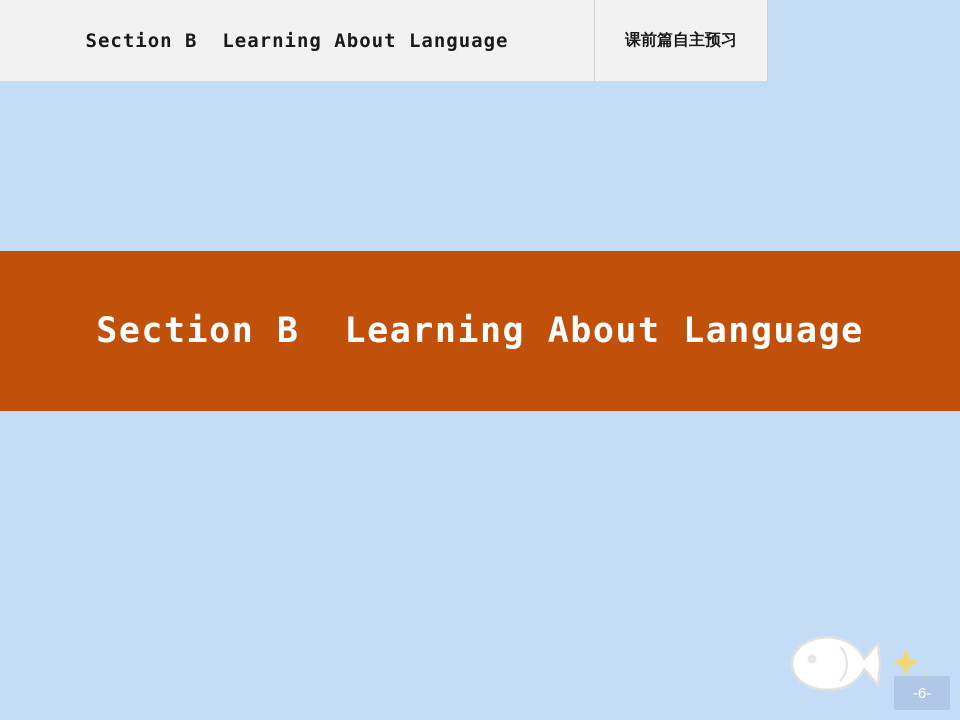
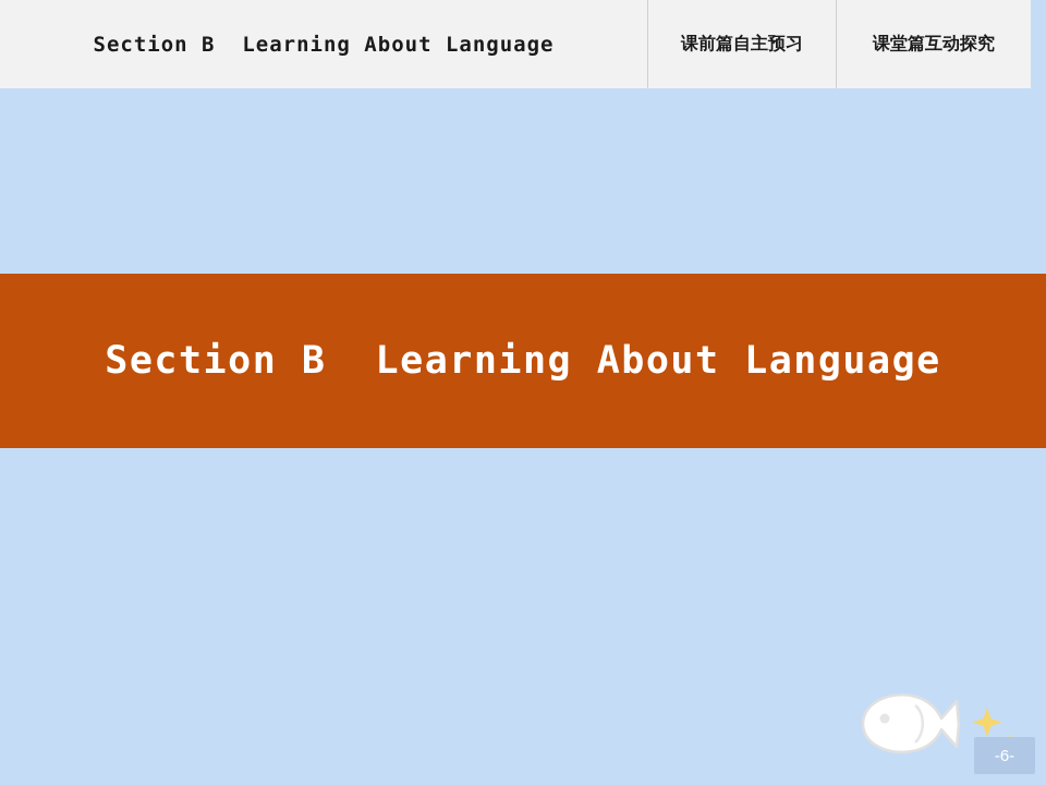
  Section B Learning About Language
  课前篇自主预习
+ 课堂篇互动探究
  Section B Learning About Language
  -6-
